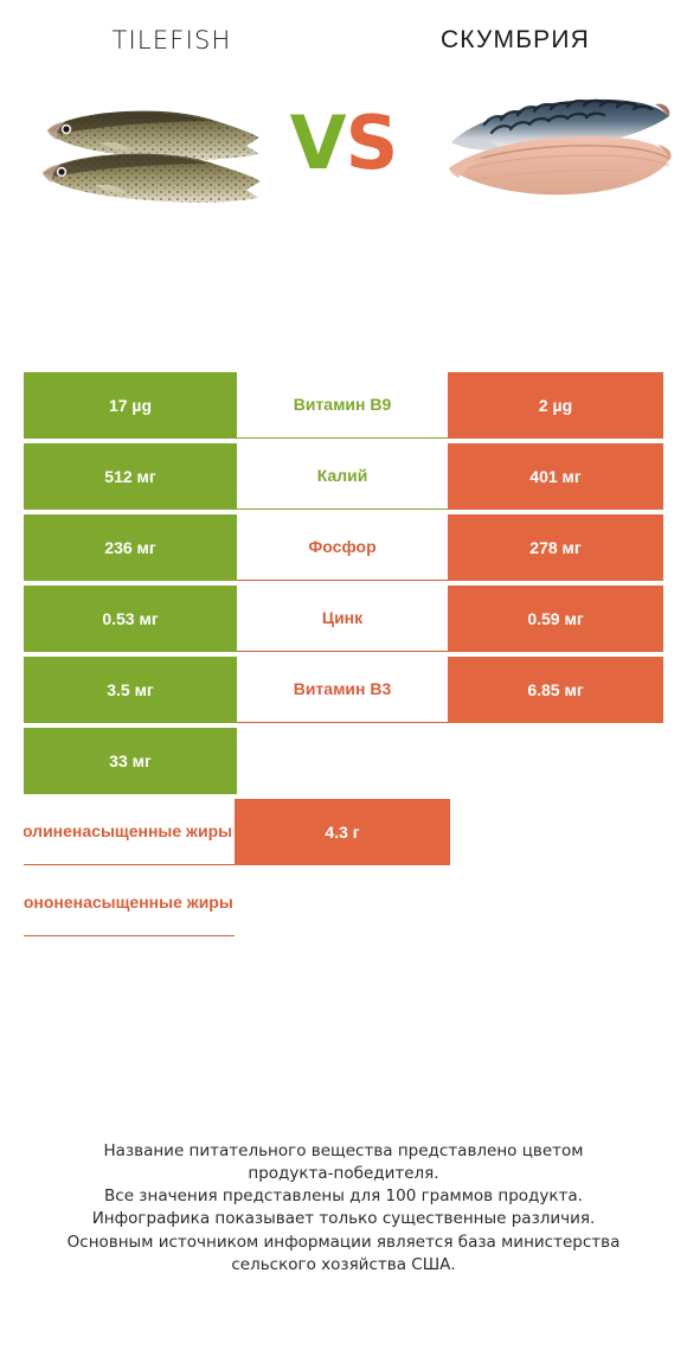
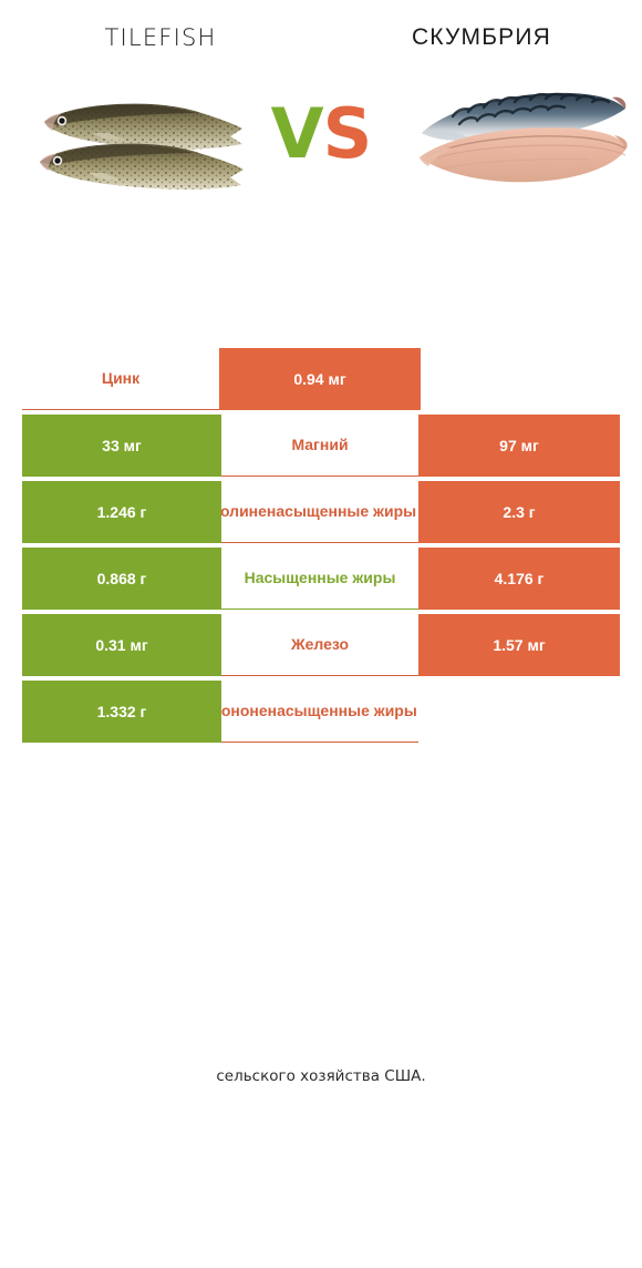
  TILEFISH
  СКУМБРИЯ
  VS
- 17 µg
- Витамин B9
- 2 µg
- 512 мг
- Калий
- 401 мг
- 236 мг
- Фосфор
- 278 мг
- 0.53 мг
  Цинк
- 0.59 мг
+ 0.94 мг
- 3.5 мг
- Витамин B3
- 6.85 мг
  33 мг
+ Магний
+ 97 мг
+ 1.246 г
  олиненасыщенные жиры
- 4.3 г
+ 2.3 г
+ 0.868 г
+ Насыщенные жиры
+ 4.176 г
+ 0.31 мг
+ Железо
+ 1.57 мг
+ 1.332 г
  ононенасыщенные жиры
- Название питательного вещества представлено цветом
- продукта-победителя.
- Все значения представлены для 100 граммов продукта.
- Инфографика показывает только существенные различия.
- Основным источником информации является база министерства
  сельского хозяйства США.
